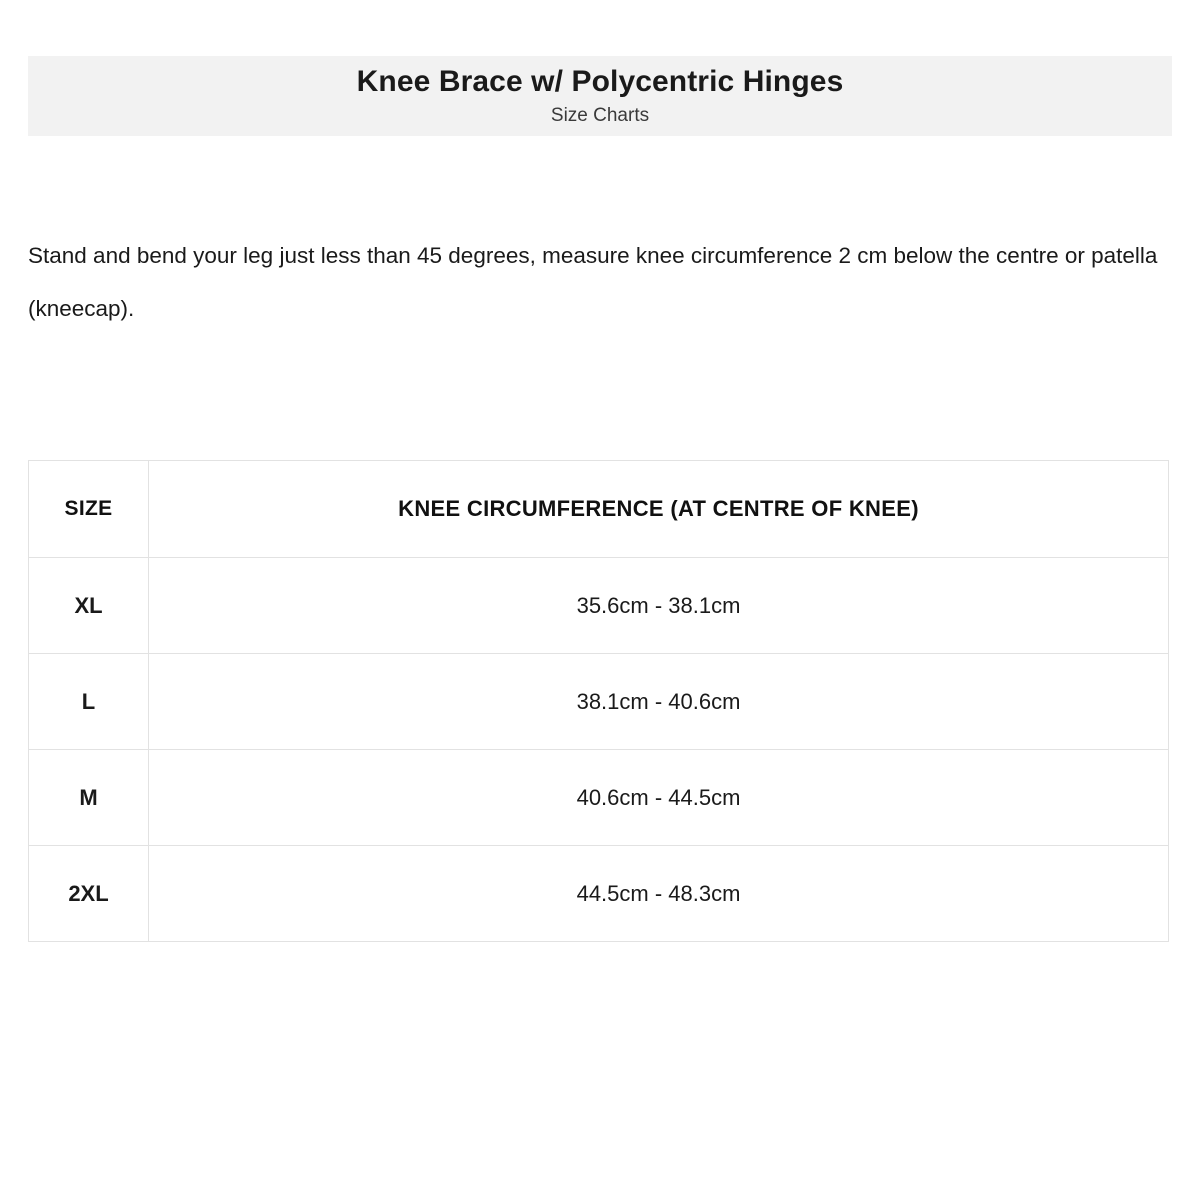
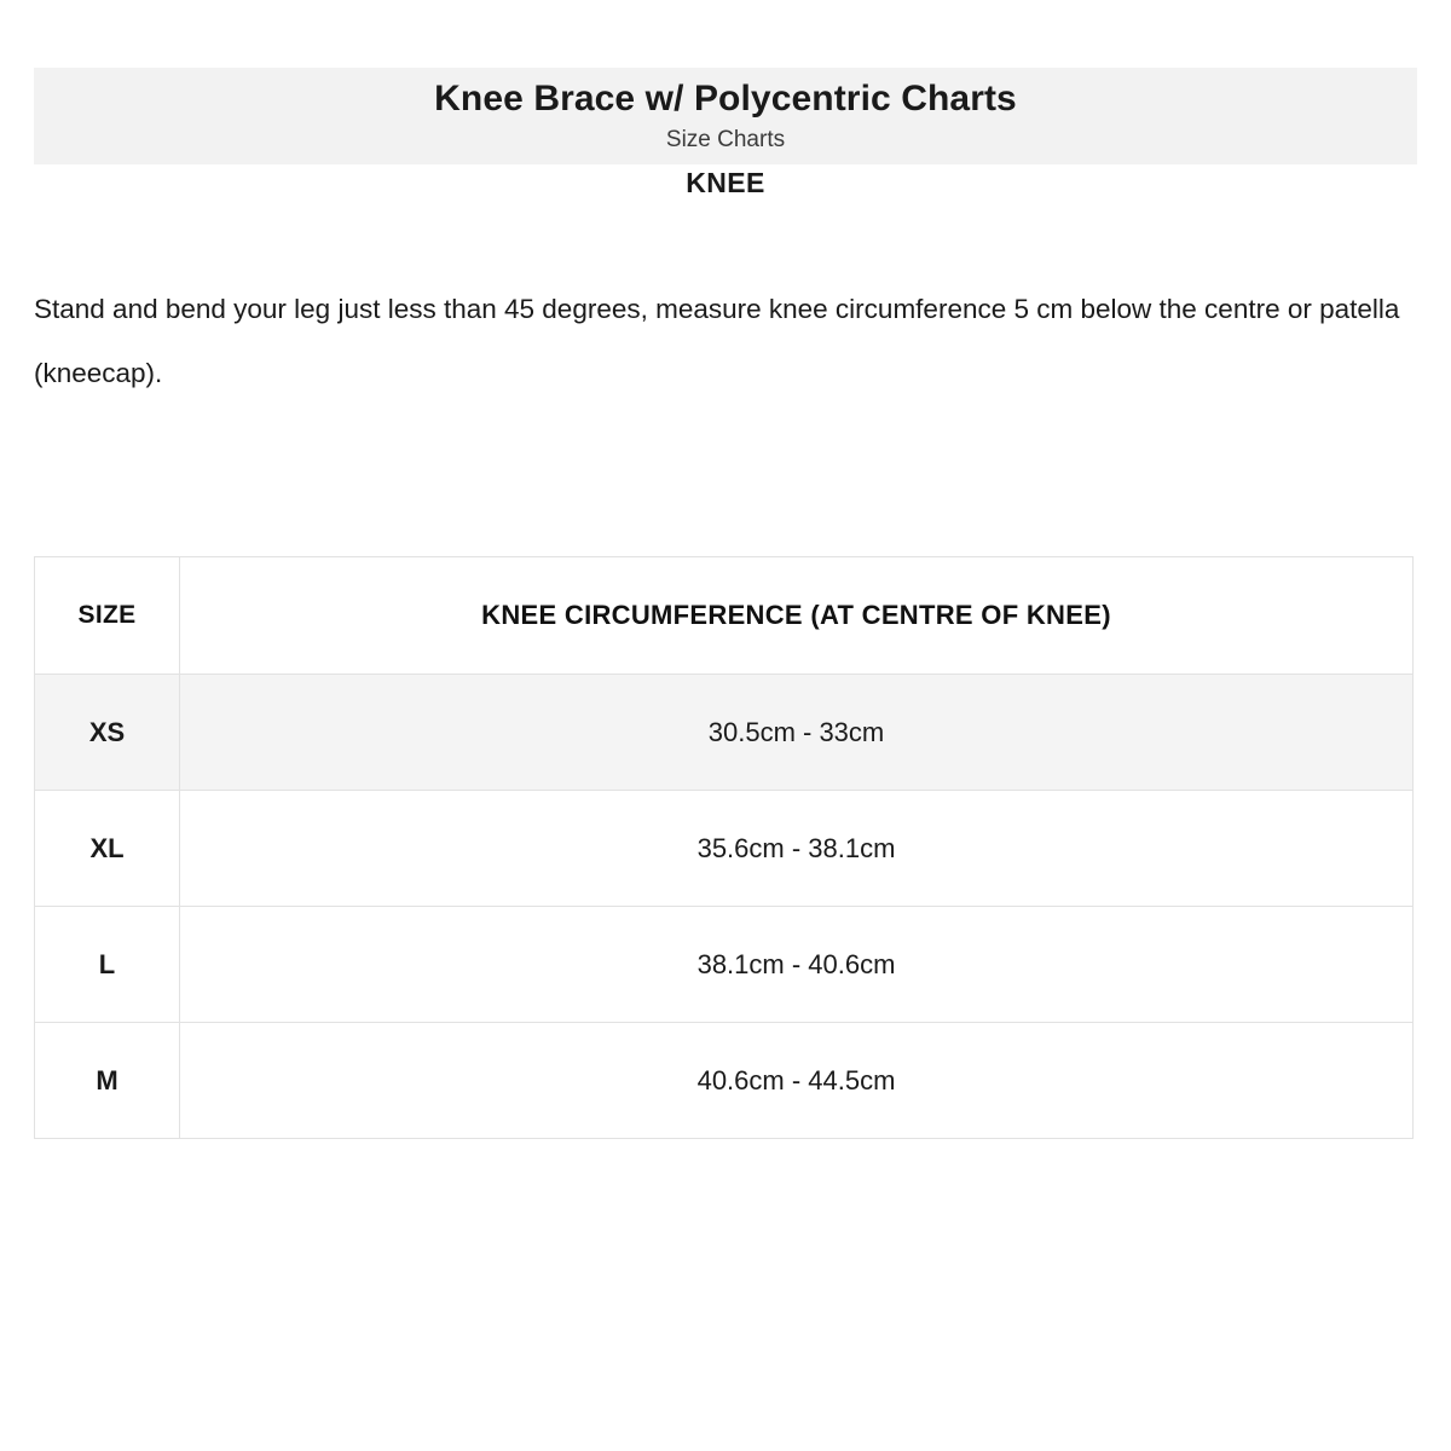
- Knee Brace w/ Polycentric Hinges
+ Knee Brace w/ Polycentric Charts
  Size Charts
+ KNEE
- Stand and bend your leg just less than 45 degrees, measure knee circumference 2 cm below the centre or patella (kneecap).
+ Stand and bend your leg just less than 45 degrees, measure knee circumference 5 cm below the centre or patella (kneecap).
  SIZE	KNEE CIRCUMFERENCE (AT CENTRE OF KNEE)
+ XS	30.5cm - 33cm
  XL	35.6cm - 38.1cm
  L	38.1cm - 40.6cm
  M	40.6cm - 44.5cm
- 2XL	44.5cm - 48.3cm
